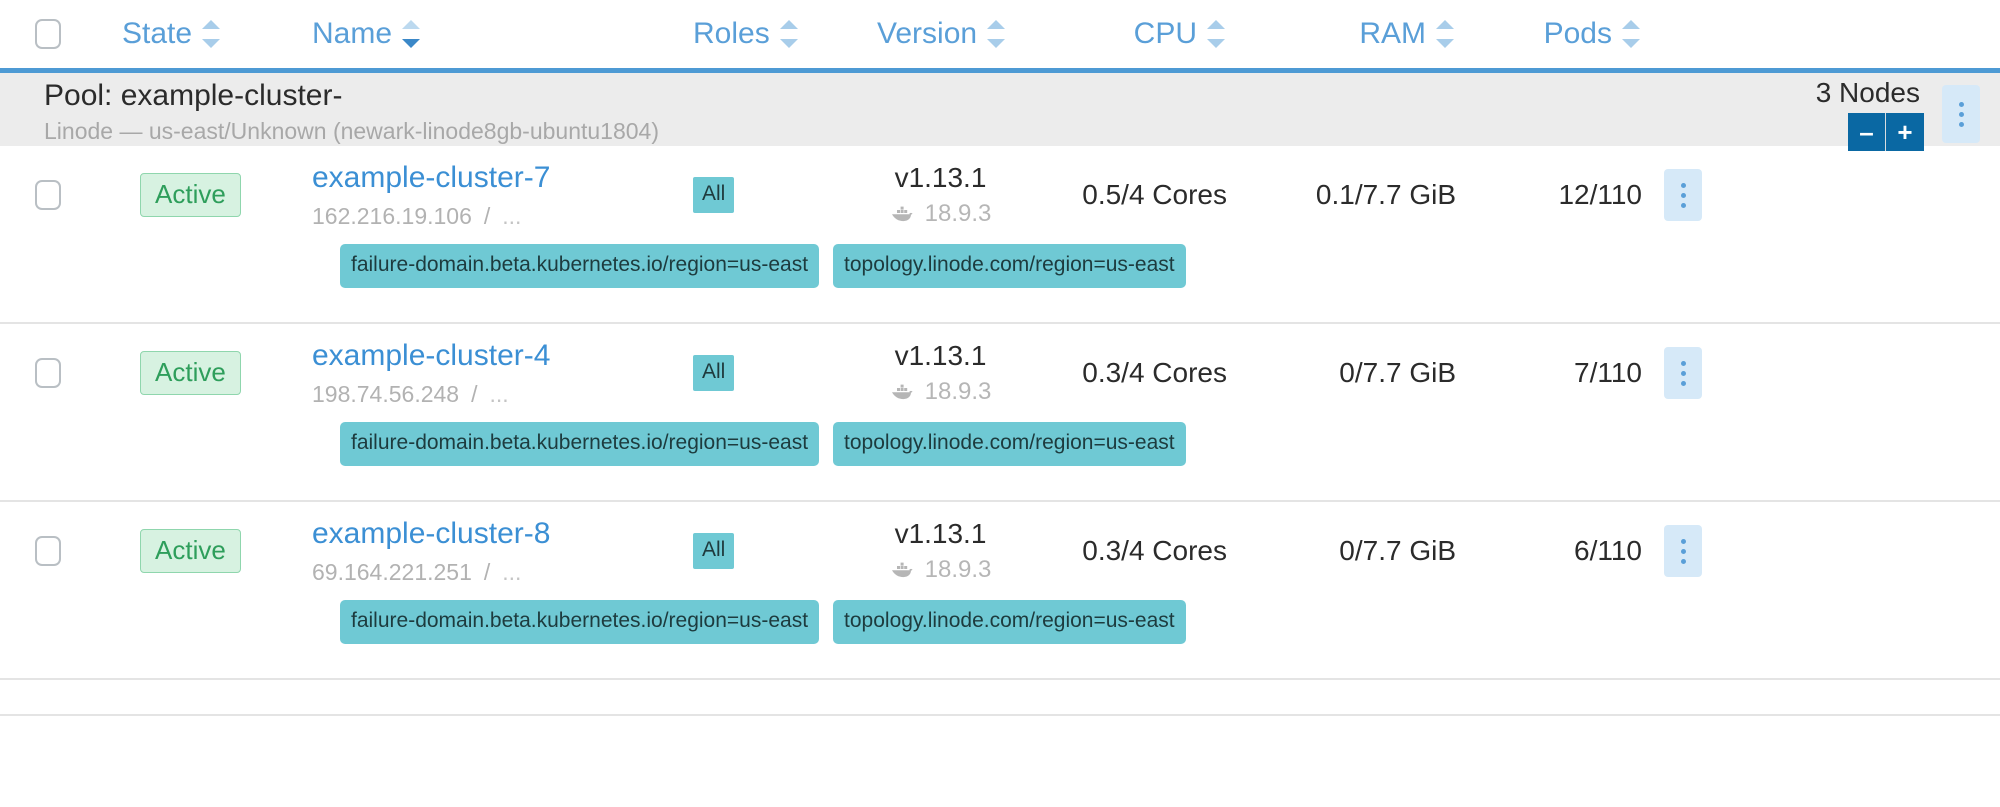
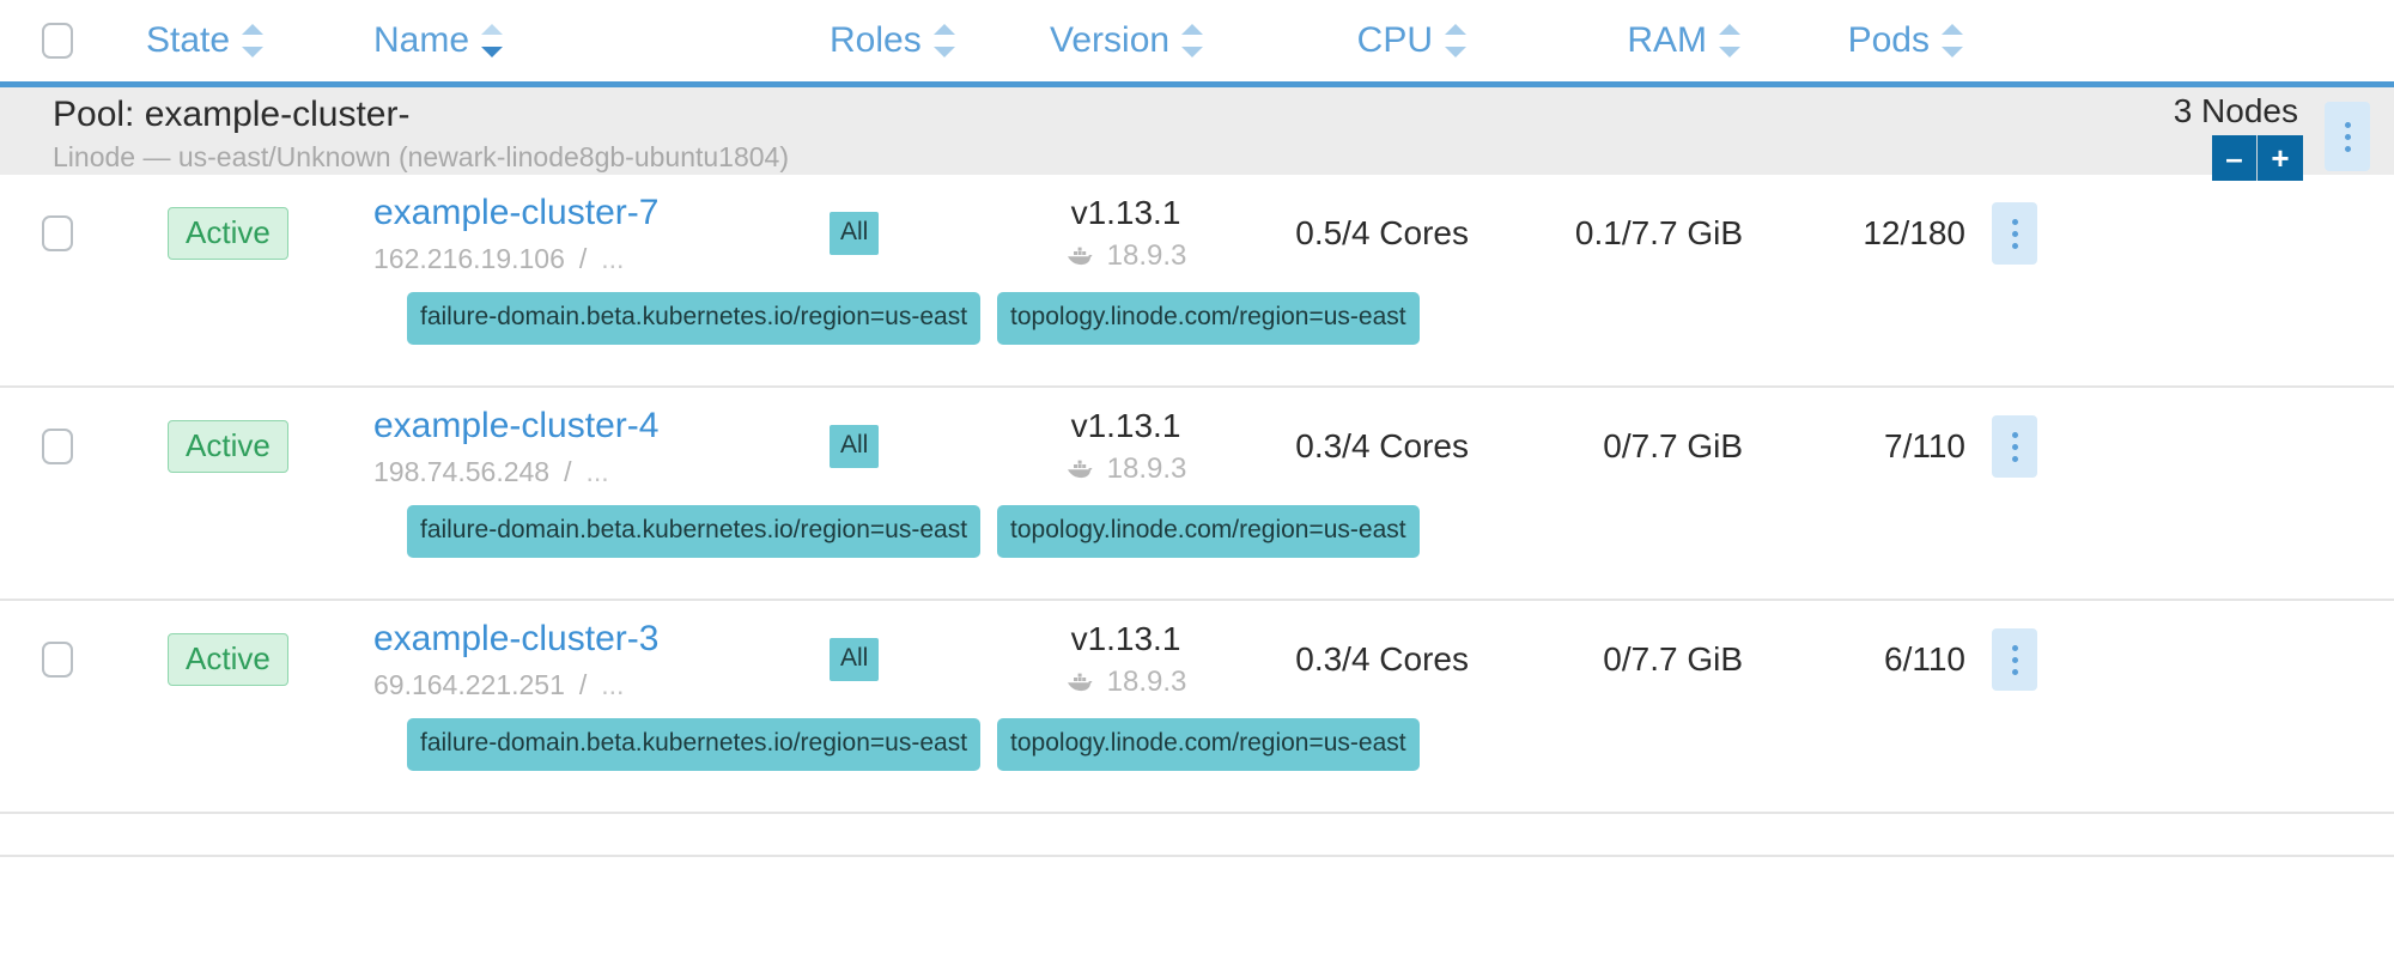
  State
  Name
  Roles
  Version
  CPU
  RAM
  Pods
  Pool: example-cluster-
  Linode — us-east/Unknown (newark-linode8gb-ubuntu1804)
  3 Nodes
  –
  +
  Active
  example-cluster-7
  162.216.19.106 / ...
  All
  v1.13.1
  18.9.3
  0.5/4 Cores
  0.1/7.7 GiB
- 12/110
+ 12/180
  failure-domain.beta.kubernetes.io/region=us-east
  topology.linode.com/region=us-east
  Active
  example-cluster-4
  198.74.56.248 / ...
  All
  v1.13.1
  18.9.3
  0.3/4 Cores
  0/7.7 GiB
  7/110
  failure-domain.beta.kubernetes.io/region=us-east
  topology.linode.com/region=us-east
  Active
- example-cluster-8
+ example-cluster-3
  69.164.221.251 / ...
  All
  v1.13.1
  18.9.3
  0.3/4 Cores
  0/7.7 GiB
  6/110
  failure-domain.beta.kubernetes.io/region=us-east
  topology.linode.com/region=us-east
